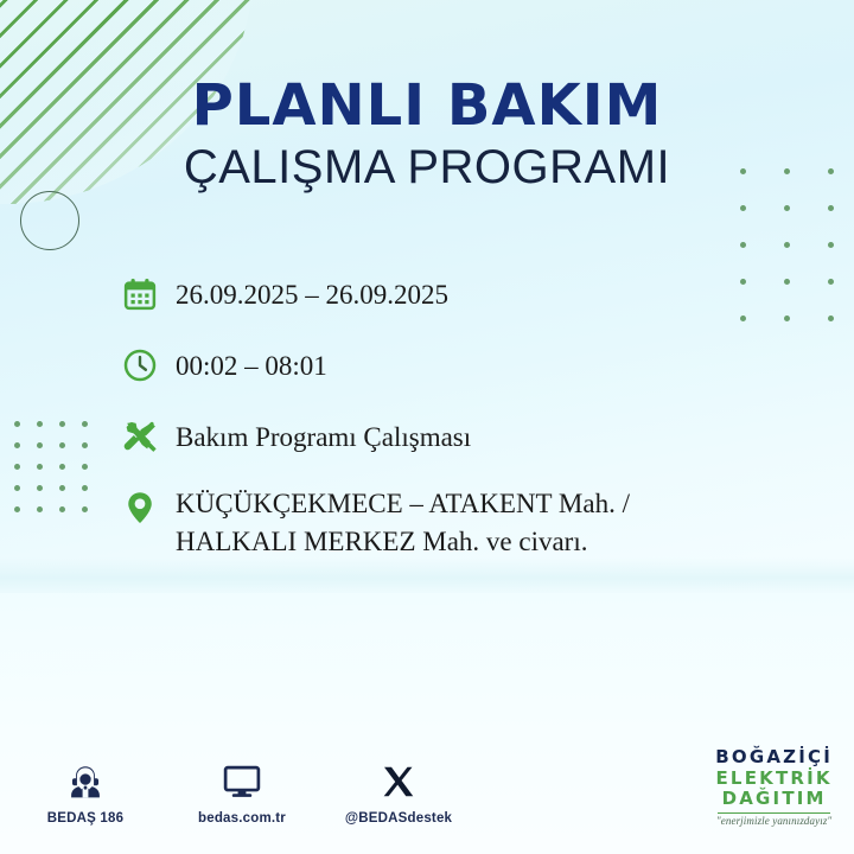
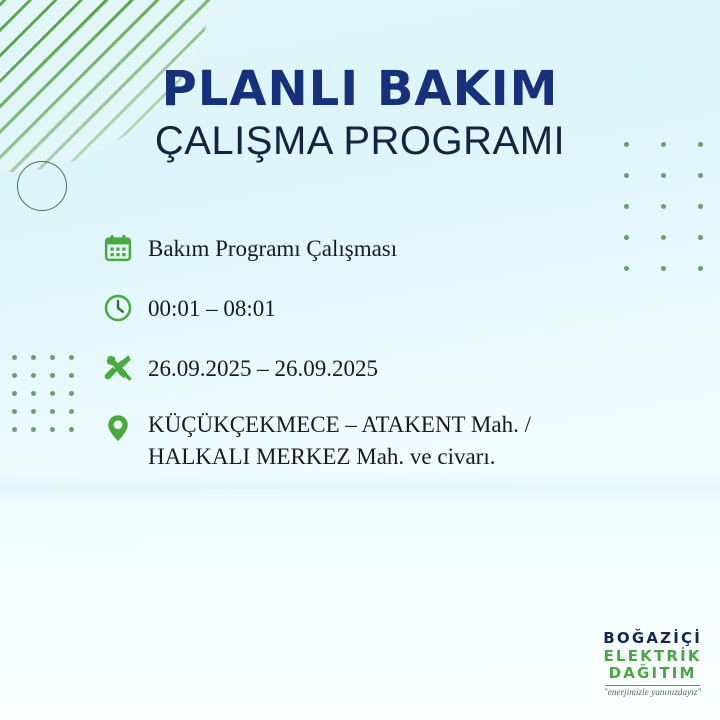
  PLANLI BAKIM
  ÇALIŞMA PROGRAMI
- 26.09.2025 – 26.09.2025
+ Bakım Programı Çalışması
- 00:02 – 08:01
+ 00:01 – 08:01
- Bakım Programı Çalışması
+ 26.09.2025 – 26.09.2025
  KÜÇÜKÇEKMECE – ATAKENT Mah. /
  HALKALI MERKEZ Mah. ve civarı.
- BEDAŞ 186
- bedas.com.tr
- @BEDASdestek
  BOĞAZİÇİ
  ELEKTRİK
  DAĞITIM
  "enerjimizle yanınızdayız"
